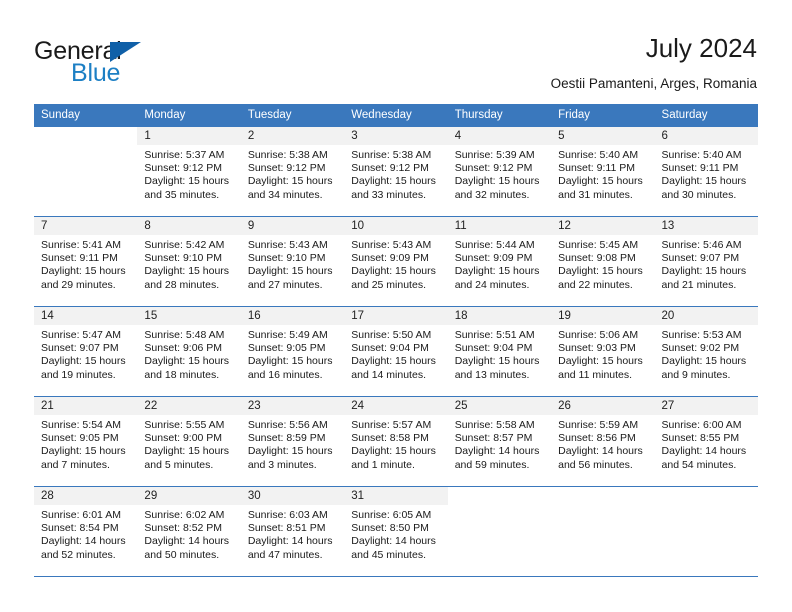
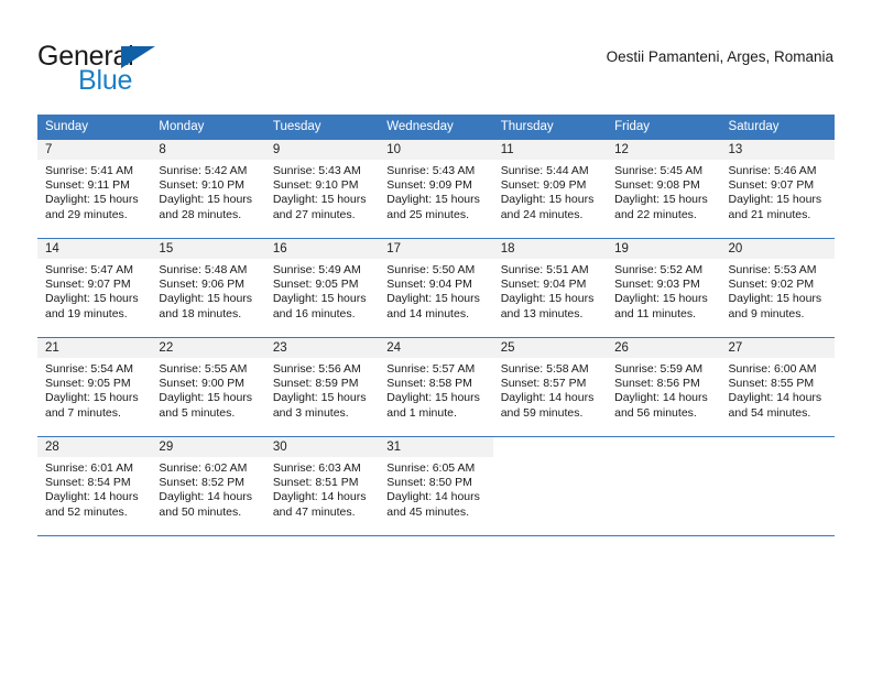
  General
  Blue
- July 2024
  Oestii Pamanteni, Arges, Romania
  Sunday	Monday	Tuesday	Wednesday	Thursday	Friday	Saturday
- 	1 Sunrise: 5:37 AM Sunset: 9:12 PM Daylight: 15 hours and 35 minutes.	2 Sunrise: 5:38 AM Sunset: 9:12 PM Daylight: 15 hours and 34 minutes.	3 Sunrise: 5:38 AM Sunset: 9:12 PM Daylight: 15 hours and 33 minutes.	4 Sunrise: 5:39 AM Sunset: 9:12 PM Daylight: 15 hours and 32 minutes.	5 Sunrise: 5:40 AM Sunset: 9:11 PM Daylight: 15 hours and 31 minutes.	6 Sunrise: 5:40 AM Sunset: 9:11 PM Daylight: 15 hours and 30 minutes.
  7 Sunrise: 5:41 AM Sunset: 9:11 PM Daylight: 15 hours and 29 minutes.	8 Sunrise: 5:42 AM Sunset: 9:10 PM Daylight: 15 hours and 28 minutes.	9 Sunrise: 5:43 AM Sunset: 9:10 PM Daylight: 15 hours and 27 minutes.	10 Sunrise: 5:43 AM Sunset: 9:09 PM Daylight: 15 hours and 25 minutes.	11 Sunrise: 5:44 AM Sunset: 9:09 PM Daylight: 15 hours and 24 minutes.	12 Sunrise: 5:45 AM Sunset: 9:08 PM Daylight: 15 hours and 22 minutes.	13 Sunrise: 5:46 AM Sunset: 9:07 PM Daylight: 15 hours and 21 minutes.
- 14 Sunrise: 5:47 AM Sunset: 9:07 PM Daylight: 15 hours and 19 minutes.	15 Sunrise: 5:48 AM Sunset: 9:06 PM Daylight: 15 hours and 18 minutes.	16 Sunrise: 5:49 AM Sunset: 9:05 PM Daylight: 15 hours and 16 minutes.	17 Sunrise: 5:50 AM Sunset: 9:04 PM Daylight: 15 hours and 14 minutes.	18 Sunrise: 5:51 AM Sunset: 9:04 PM Daylight: 15 hours and 13 minutes.	19 Sunrise: 5:06 AM Sunset: 9:03 PM Daylight: 15 hours and 11 minutes.	20 Sunrise: 5:53 AM Sunset: 9:02 PM Daylight: 15 hours and 9 minutes.
+ 14 Sunrise: 5:47 AM Sunset: 9:07 PM Daylight: 15 hours and 19 minutes.	15 Sunrise: 5:48 AM Sunset: 9:06 PM Daylight: 15 hours and 18 minutes.	16 Sunrise: 5:49 AM Sunset: 9:05 PM Daylight: 15 hours and 16 minutes.	17 Sunrise: 5:50 AM Sunset: 9:04 PM Daylight: 15 hours and 14 minutes.	18 Sunrise: 5:51 AM Sunset: 9:04 PM Daylight: 15 hours and 13 minutes.	19 Sunrise: 5:52 AM Sunset: 9:03 PM Daylight: 15 hours and 11 minutes.	20 Sunrise: 5:53 AM Sunset: 9:02 PM Daylight: 15 hours and 9 minutes.
  21 Sunrise: 5:54 AM Sunset: 9:05 PM Daylight: 15 hours and 7 minutes.	22 Sunrise: 5:55 AM Sunset: 9:00 PM Daylight: 15 hours and 5 minutes.	23 Sunrise: 5:56 AM Sunset: 8:59 PM Daylight: 15 hours and 3 minutes.	24 Sunrise: 5:57 AM Sunset: 8:58 PM Daylight: 15 hours and 1 minute.	25 Sunrise: 5:58 AM Sunset: 8:57 PM Daylight: 14 hours and 59 minutes.	26 Sunrise: 5:59 AM Sunset: 8:56 PM Daylight: 14 hours and 56 minutes.	27 Sunrise: 6:00 AM Sunset: 8:55 PM Daylight: 14 hours and 54 minutes.
  28 Sunrise: 6:01 AM Sunset: 8:54 PM Daylight: 14 hours and 52 minutes.	29 Sunrise: 6:02 AM Sunset: 8:52 PM Daylight: 14 hours and 50 minutes.	30 Sunrise: 6:03 AM Sunset: 8:51 PM Daylight: 14 hours and 47 minutes.	31 Sunrise: 6:05 AM Sunset: 8:50 PM Daylight: 14 hours and 45 minutes.
